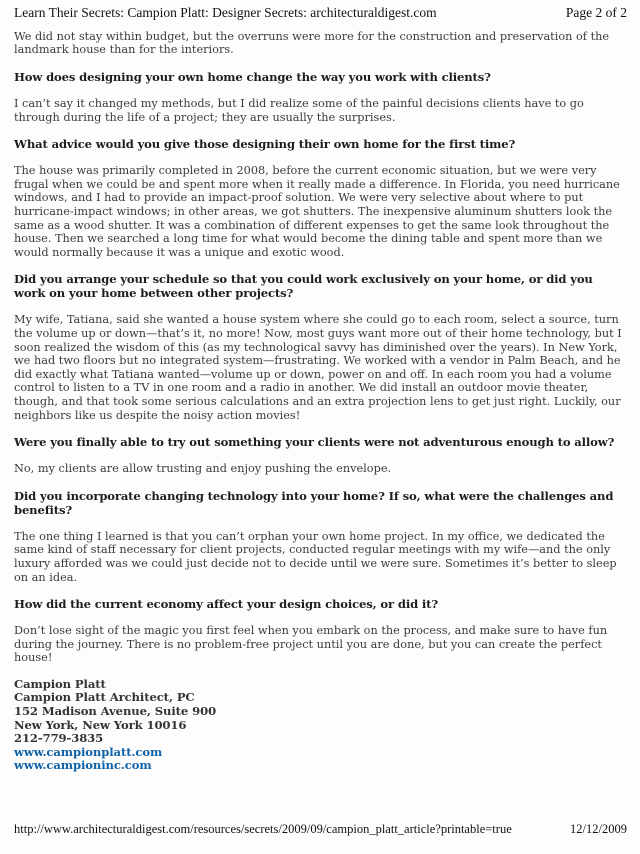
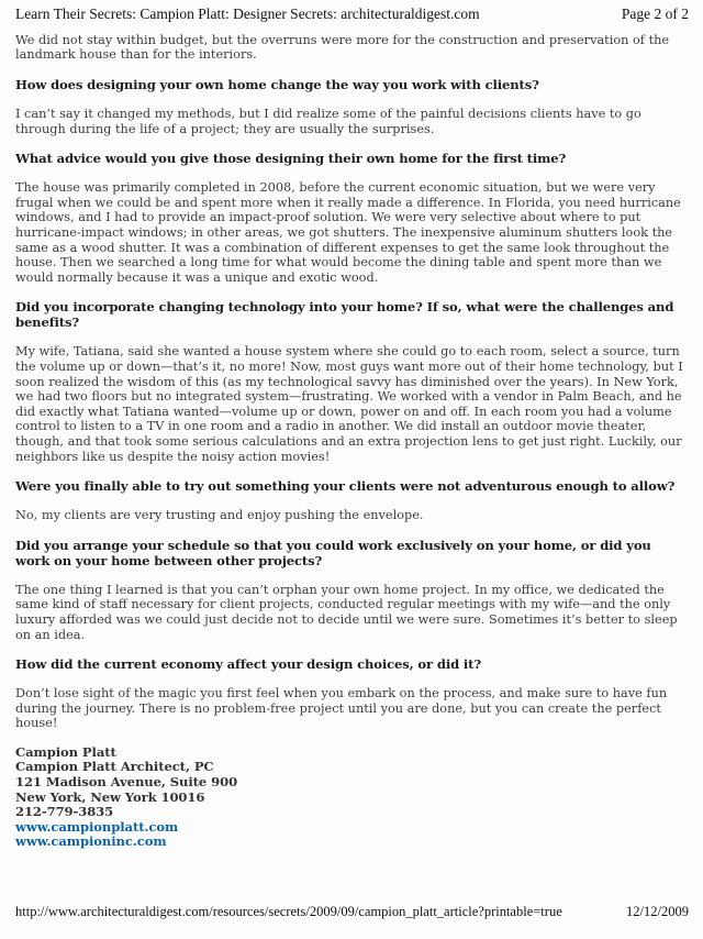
  Learn Their Secrets: Campion Platt: Designer Secrets: architecturaldigest.com
  Page 2 of 2
  We did not stay within budget, but the overruns were more for the construction and preservation of the landmark house than for the interiors.
  How does designing your own home change the way you work with clients?
  I can’t say it changed my methods, but I did realize some of the painful decisions clients have to go through during the life of a project; they are usually the surprises.
  What advice would you give those designing their own home for the first time?
  The house was primarily completed in 2008, before the current economic situation, but we were very frugal when we could be and spent more when it really made a difference. In Florida, you need hurricane windows, and I had to provide an impact-proof solution. We were very selective about where to put hurricane-impact windows; in other areas, we got shutters. The inexpensive aluminum shutters look the same as a wood shutter. It was a combination of different expenses to get the same look throughout the house. Then we searched a long time for what would become the dining table and spent more than we would normally because it was a unique and exotic wood.
- Did you arrange your schedule so that you could work exclusively on your home, or did you work on your home between other projects?
+ Did you incorporate changing technology into your home? If so, what were the challenges and benefits?
  My wife, Tatiana, said she wanted a house system where she could go to each room, select a source, turn the volume up or down—that’s it, no more! Now, most guys want more out of their home technology, but I soon realized the wisdom of this (as my technological savvy has diminished over the years). In New York, we had two floors but no integrated system—frustrating. We worked with a vendor in Palm Beach, and he did exactly what Tatiana wanted—volume up or down, power on and off. In each room you had a volume control to listen to a TV in one room and a radio in another. We did install an outdoor movie theater, though, and that took some serious calculations and an extra projection lens to get just right. Luckily, our neighbors like us despite the noisy action movies!
  Were you finally able to try out something your clients were not adventurous enough to allow?
- No, my clients are allow trusting and enjoy pushing the envelope.
+ No, my clients are very trusting and enjoy pushing the envelope.
- Did you incorporate changing technology into your home? If so, what were the challenges and benefits?
+ Did you arrange your schedule so that you could work exclusively on your home, or did you work on your home between other projects?
  The one thing I learned is that you can’t orphan your own home project. In my office, we dedicated the same kind of staff necessary for client projects, conducted regular meetings with my wife—and the only luxury afforded was we could just decide not to decide until we were sure. Sometimes it’s better to sleep on an idea.
  How did the current economy affect your design choices, or did it?
  Don’t lose sight of the magic you first feel when you embark on the process, and make sure to have fun during the journey. There is no problem-free project until you are done, but you can create the perfect house!
  Campion Platt
  Campion Platt Architect, PC
- 152 Madison Avenue, Suite 900
+ 121 Madison Avenue, Suite 900
  New York, New York 10016
  212-779-3835
  www.campionplatt.com
  www.campioninc.com
  http://www.architecturaldigest.com/resources/secrets/2009/09/campion_platt_article?printable=true
  12/12/2009
